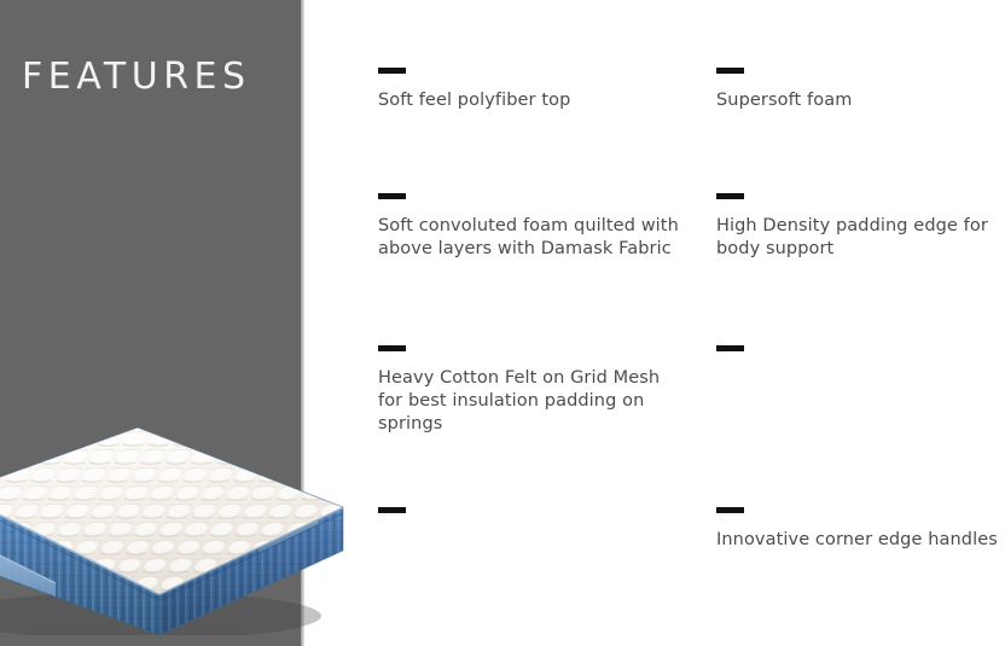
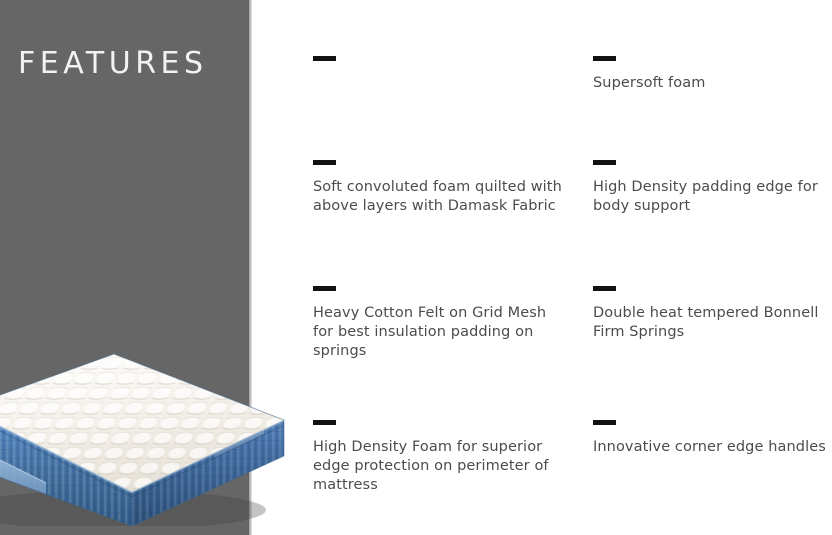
  FEATURES
- Soft feel polyfiber top
  Soft convoluted foam quilted with above layers with Damask Fabric
  Heavy Cotton Felt on Grid Mesh for best insulation padding on springs
+ High Density Foam for superior edge protection on perimeter of mattress
  Supersoft foam
  High Density padding edge for body support
+ Double heat tempered Bonnell Firm Springs
  Innovative corner edge handles
